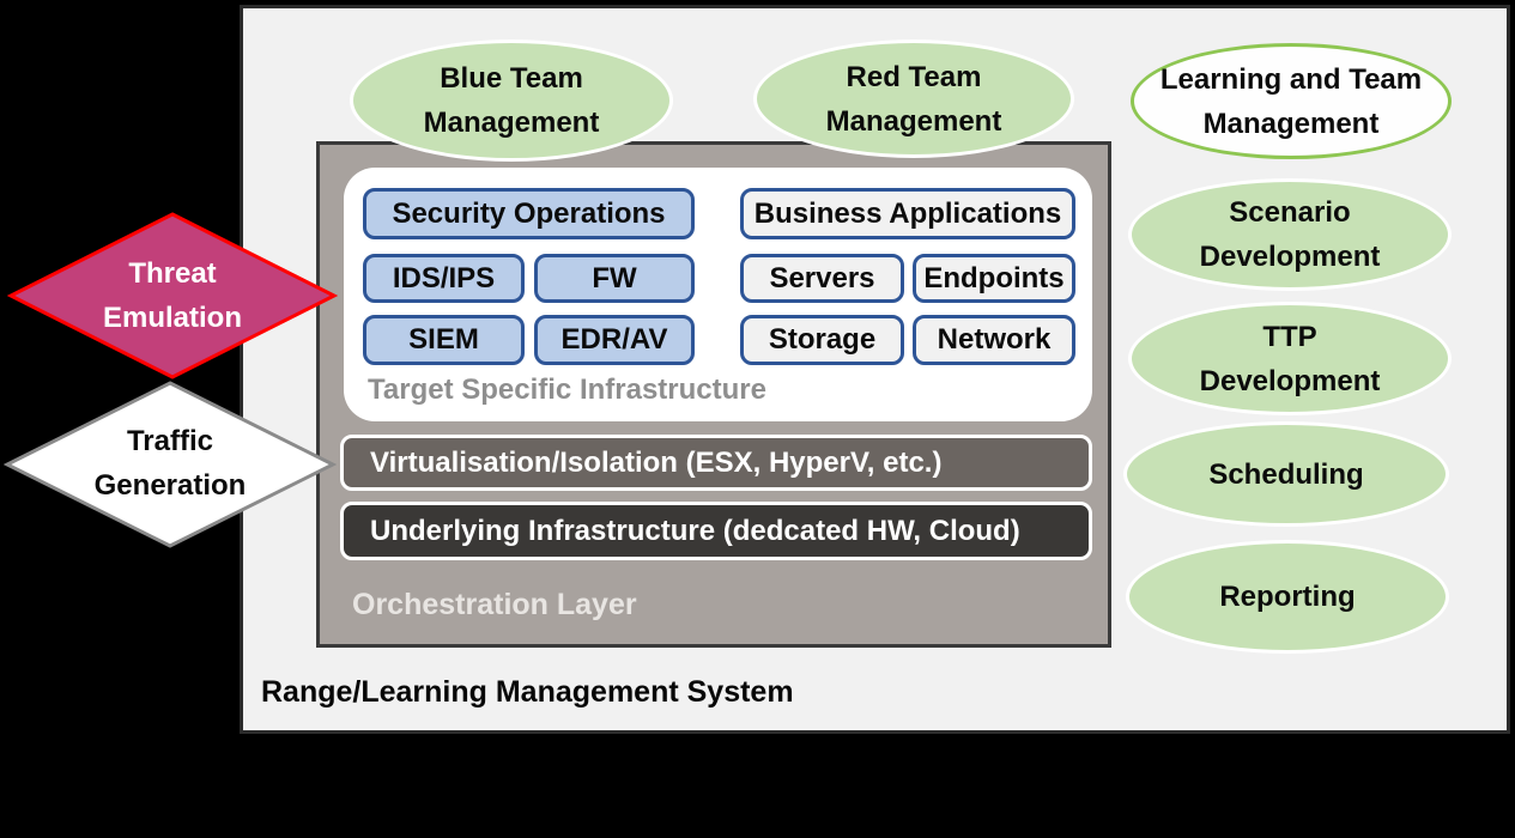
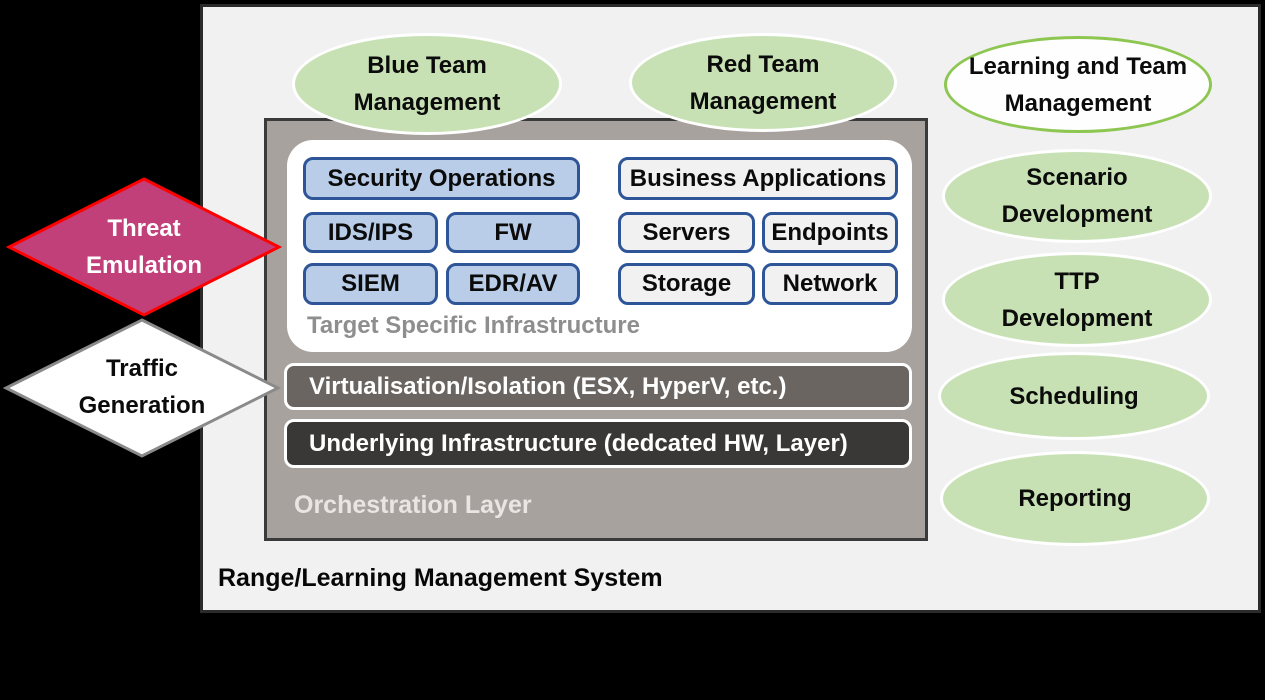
  Range/Learning Management System
  Orchestration Layer
  Target Specific Infrastructure
  Security Operations
  IDS/IPS
  FW
  SIEM
  EDR/AV
  Business Applications
  Servers
  Endpoints
  Storage
  Network
  Virtualisation/Isolation (ESX, HyperV, etc.)
- Underlying Infrastructure (dedcated HW, Cloud)
+ Underlying Infrastructure (dedcated HW, Layer)
  Blue Team
  Management
  Red Team
  Management
  Learning and Team
  Management
  Scenario
  Development
  TTP
  Development
  Scheduling
  Reporting
  Threat
  Emulation
  Traffic
  Generation
